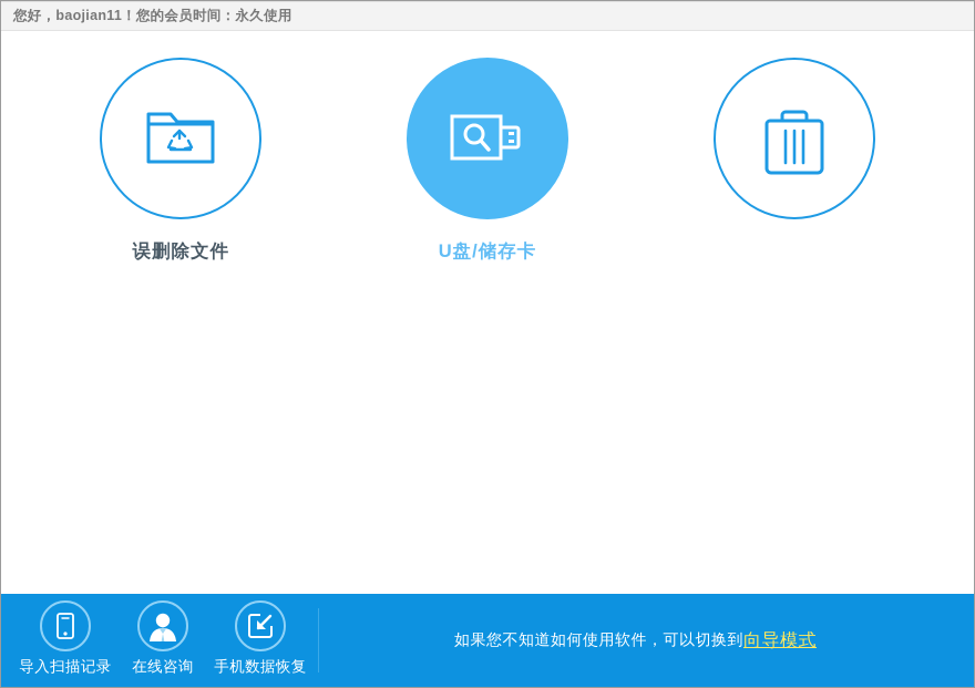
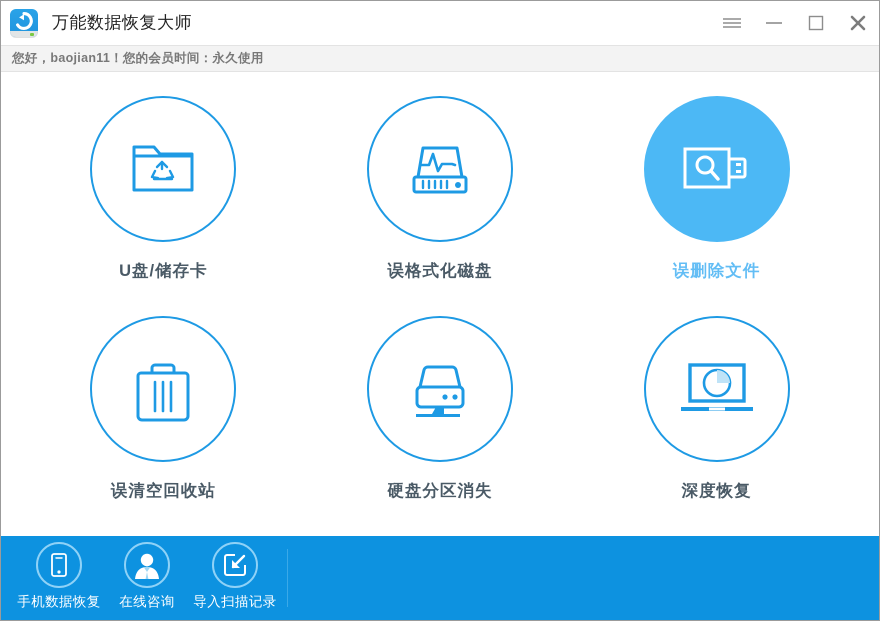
+ 万能数据恢复大师
  您好，baojian11！您的会员时间：永久使用
- 误删除文件
+ U盘/储存卡
+ 误格式化磁盘
- U盘/储存卡
+ 误删除文件
+ 误清空回收站
+ 硬盘分区消失
+ 深度恢复
- 导入扫描记录
+ 手机数据恢复
  在线咨询
- 手机数据恢复
+ 导入扫描记录
- 如果您不知道如何使用软件，可以切换到
- 向导模式
